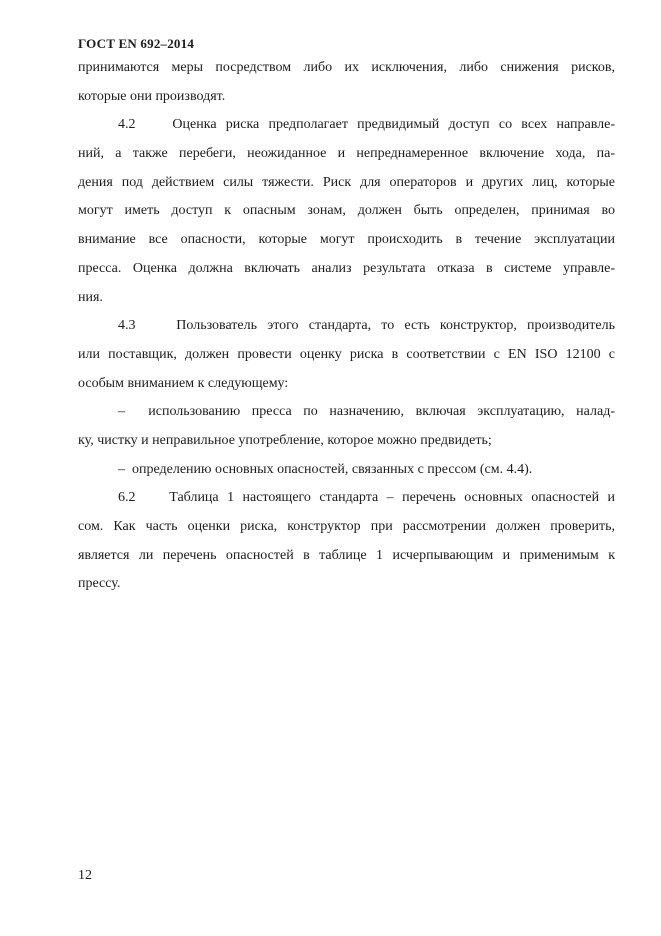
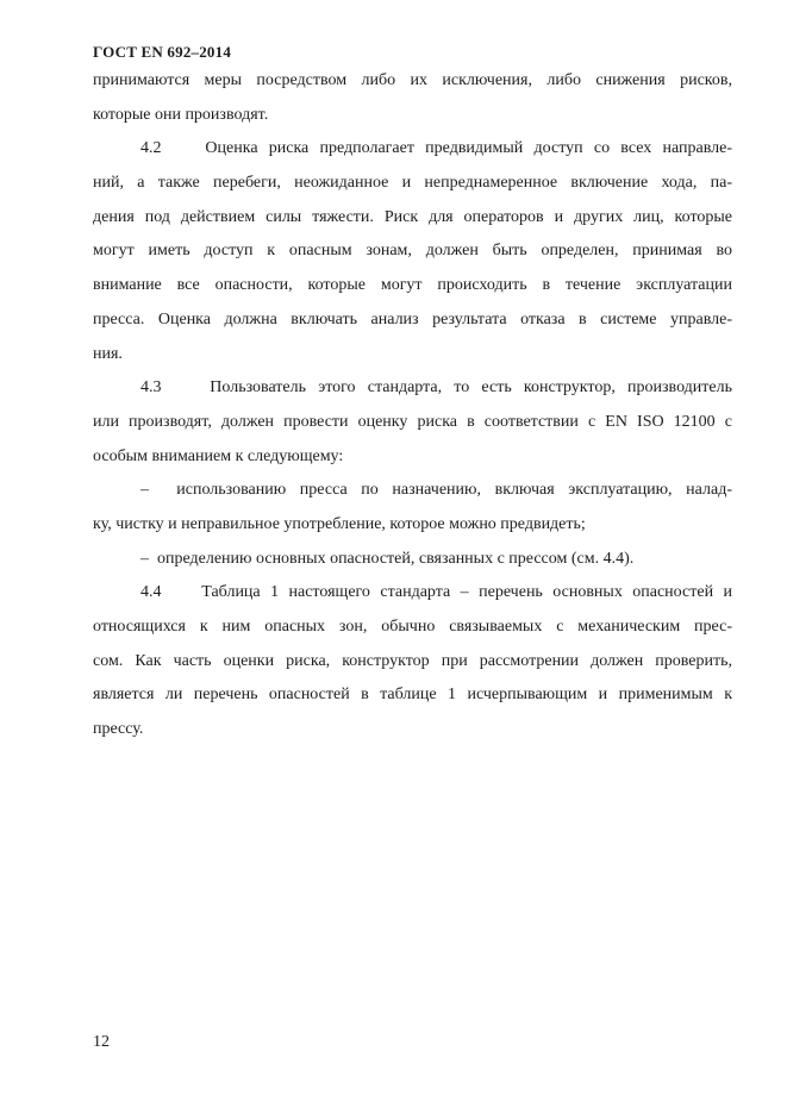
  ГОСТ EN 692–2014
  принимаются меры посредством либо их исключения, либо снижения рисков,
  которые они производят.
  4.2 Оценка риска предполагает предвидимый доступ со всех направле-
  ний, а также перебеги, неожиданное и непреднамеренное включение хода, па-
  дения под действием силы тяжести. Риск для операторов и других лиц, которые
  могут иметь доступ к опасным зонам, должен быть определен, принимая во
  внимание все опасности, которые могут происходить в течение эксплуатации
  пресса. Оценка должна включать анализ результата отказа в системе управле-
  ния.
  4.3 Пользователь этого стандарта, то есть конструктор, производитель
- или поставщик, должен провести оценку риска в соответствии с EN ISO 12100 с
+ или производят, должен провести оценку риска в соответствии с EN ISO 12100 с
  особым вниманием к следующему:
  – использованию пресса по назначению, включая эксплуатацию, налад-
  ку, чистку и неправильное употребление, которое можно предвидеть;
  – определению основных опасностей, связанных с прессом (см. 4.4).
- 6.2 Таблица 1 настоящего стандарта – перечень основных опасностей и
+ 4.4 Таблица 1 настоящего стандарта – перечень основных опасностей и
+ относящихся к ним опасных зон, обычно связываемых с механическим прес-
  сом. Как часть оценки риска, конструктор при рассмотрении должен проверить,
  является ли перечень опасностей в таблице 1 исчерпывающим и применимым к
  прессу.
  12
